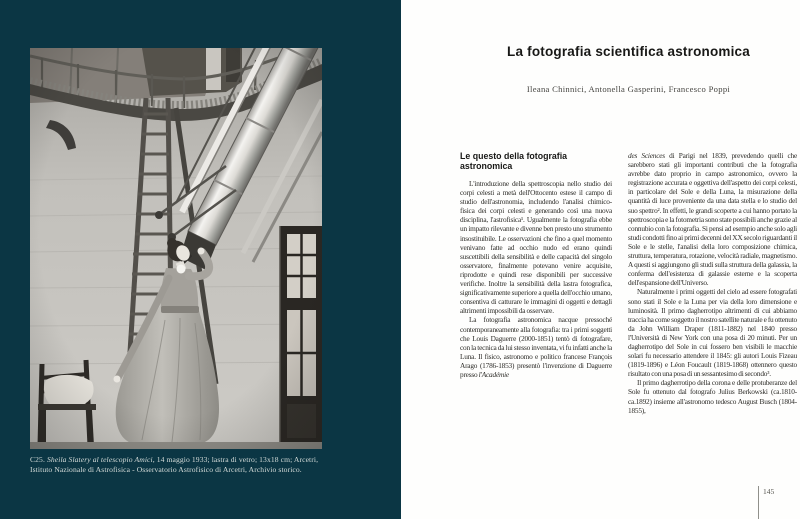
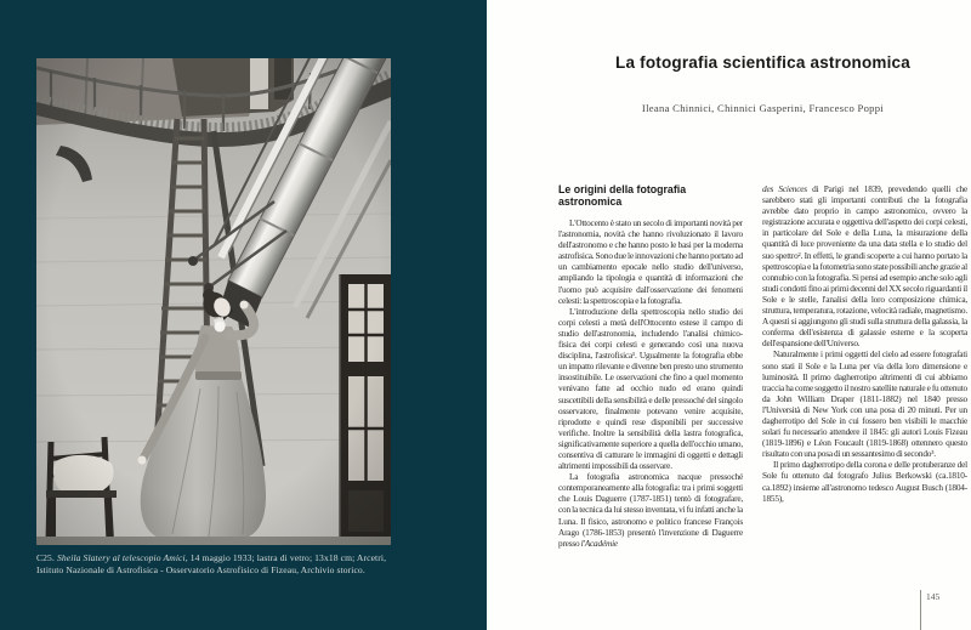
- C25. Sheila Slatery al telescopio Amici, 14 maggio 1933; lastra di vetro; 13x18 cm; Arcetri, Istituto Nazionale di Astrofisica - Osservatorio Astrofisico di Arcetri, Archivio storico.
+ C25. Sheila Slatery al telescopio Amici, 14 maggio 1933; lastra di vetro; 13x18 cm; Arcetri, Istituto Nazionale di Astrofisica - Osservatorio Astrofisico di Fizeau, Archivio storico.
  La fotografia scientifica astronomica
- Ileana Chinnici, Antonella Gasperini, Francesco Poppi
+ Ileana Chinnici, Chinnici Gasperini, Francesco Poppi
- Le questo della fotografia astronomica
+ Le origini della fotografia astronomica
+ L'Ottocento è stato un secolo di importanti novità per l'astronomia, novità che hanno rivoluzionato il lavoro dell'astronomo e che hanno posto le basi per la moderna astrofisica. Sono due le innovazioni che hanno portato ad un cambiamento epocale nello studio dell'universo, ampliando la tipologia e quantità di informazioni che l'uomo può acquisire dall'osservazione dei fenomeni celesti: la spettroscopia e la fotografia.
- L'introduzione della spettroscopia nello studio dei corpi celesti a metà dell'Ottocento estese il campo di studio dell'astronomia, includendo l'analisi chimico-fisica dei corpi celesti e generando così una nuova disciplina, l'astrofisica¹. Ugualmente la fotografia ebbe un impatto rilevante e divenne ben presto uno strumento insostituibile. Le osservazioni che fino a quel momento venivano fatte ad occhio nudo ed erano quindi suscettibili della sensibilità e delle capacità del singolo osservatore, finalmente potevano venire acquisite, riprodotte e quindi rese disponibili per successive verifiche. Inoltre la sensibilità della lastra fotografica, significativamente superiore a quella dell'occhio umano, consentiva di catturare le immagini di oggetti e dettagli altrimenti impossibili da osservare.
+ L'introduzione della spettroscopia nello studio dei corpi celesti a metà dell'Ottocento estese il campo di studio dell'astronomia, includendo l'analisi chimico-fisica dei corpi celesti e generando così una nuova disciplina, l'astrofisica¹. Ugualmente la fotografia ebbe un impatto rilevante e divenne ben presto uno strumento insostituibile. Le osservazioni che fino a quel momento venivano fatte ad occhio nudo ed erano quindi suscettibili della sensibilità e delle pressoché del singolo osservatore, finalmente potevano venire acquisite, riprodotte e quindi rese disponibili per successive verifiche. Inoltre la sensibilità della lastra fotografica, significativamente superiore a quella dell'occhio umano, consentiva di catturare le immagini di oggetti e dettagli altrimenti impossibili da osservare.
- La fotografia astronomica nacque pressoché contemporaneamente alla fotografia: tra i primi soggetti che Louis Daguerre (2000-1851) tentò di fotografare, con la tecnica da lui stesso inventata, vi fu infatti anche la Luna. Il fisico, astronomo e politico francese François Arago (1786-1853) presentò l'invenzione di Daguerre presso l'Académie
+ La fotografia astronomica nacque pressoché contemporaneamente alla fotografia: tra i primi soggetti che Louis Daguerre (1787-1851) tentò di fotografare, con la tecnica da lui stesso inventata, vi fu infatti anche la Luna. Il fisico, astronomo e politico francese François Arago (1786-1853) presentò l'invenzione di Daguerre presso l'Académie
  des Sciences di Parigi nel 1839, prevedendo quelli che sarebbero stati gli importanti contributi che la fotografia avrebbe dato proprio in campo astronomico, ovvero la registrazione accurata e oggettiva dell'aspetto dei corpi celesti, in particolare del Sole e della Luna, la misurazione della quantità di luce proveniente da una data stella e lo studio del suo spettro². In effetti, le grandi scoperte a cui hanno portato la spettroscopia e la fotometria sono state possibili anche grazie al connubio con la fotografia. Si pensi ad esempio anche solo agli studi condotti fino ai primi decenni del XX secolo riguardanti il Sole e le stelle, l'analisi della loro composizione chimica, struttura, temperatura, rotazione, velocità radiale, magnetismo. A questi si aggiungono gli studi sulla struttura della galassia, la conferma dell'esistenza di galassie esterne e la scoperta dell'espansione dell'Universo.
  Naturalmente i primi oggetti del cielo ad essere fotografati sono stati il Sole e la Luna per via della loro dimensione e luminosità. Il primo dagherrotipo altrimenti di cui abbiamo traccia ha come soggetto il nostro satellite naturale e fu ottenuto da John William Draper (1811-1882) nel 1840 presso l'Università di New York con una posa di 20 minuti. Per un dagherrotipo del Sole in cui fossero ben visibili le macchie solari fu necessario attendere il 1845: gli autori Louis Fizeau (1819-1896) e Léon Foucault (1819-1868) ottennero questo risultato con una posa di un sessantesimo di secondo³.
  Il primo dagherrotipo della corona e delle protuberanze del Sole fu ottenuto dal fotografo Julius Berkowski (ca.1810-ca.1892) insieme all'astronomo tedesco August Busch (1804-1855),
  145
